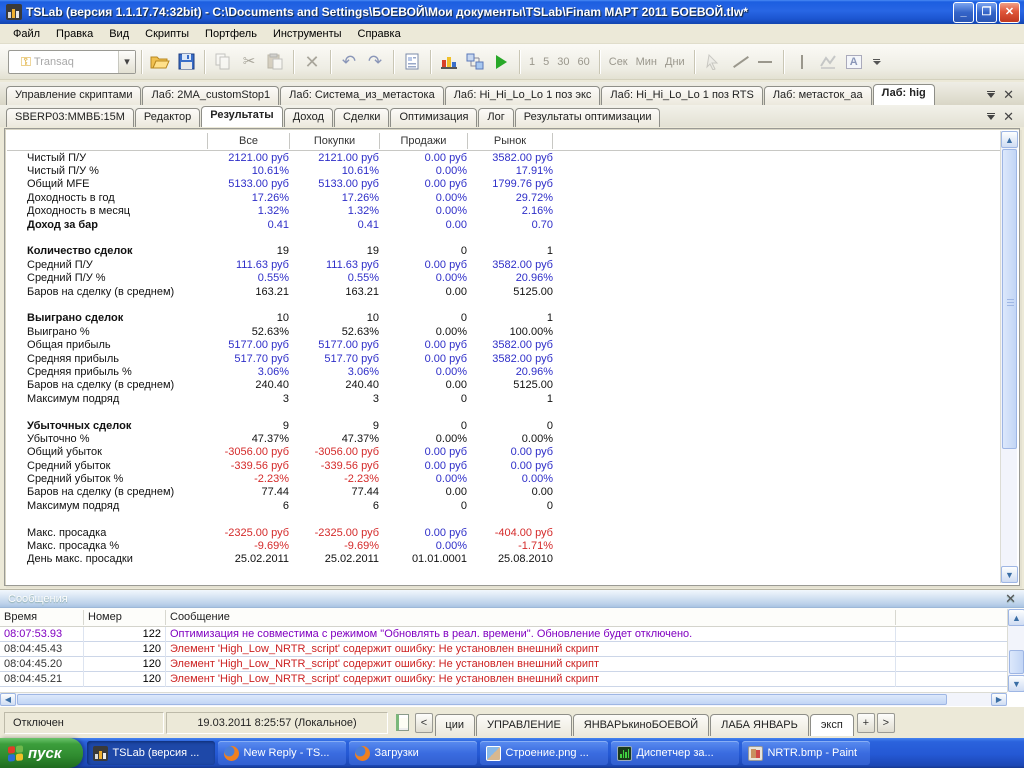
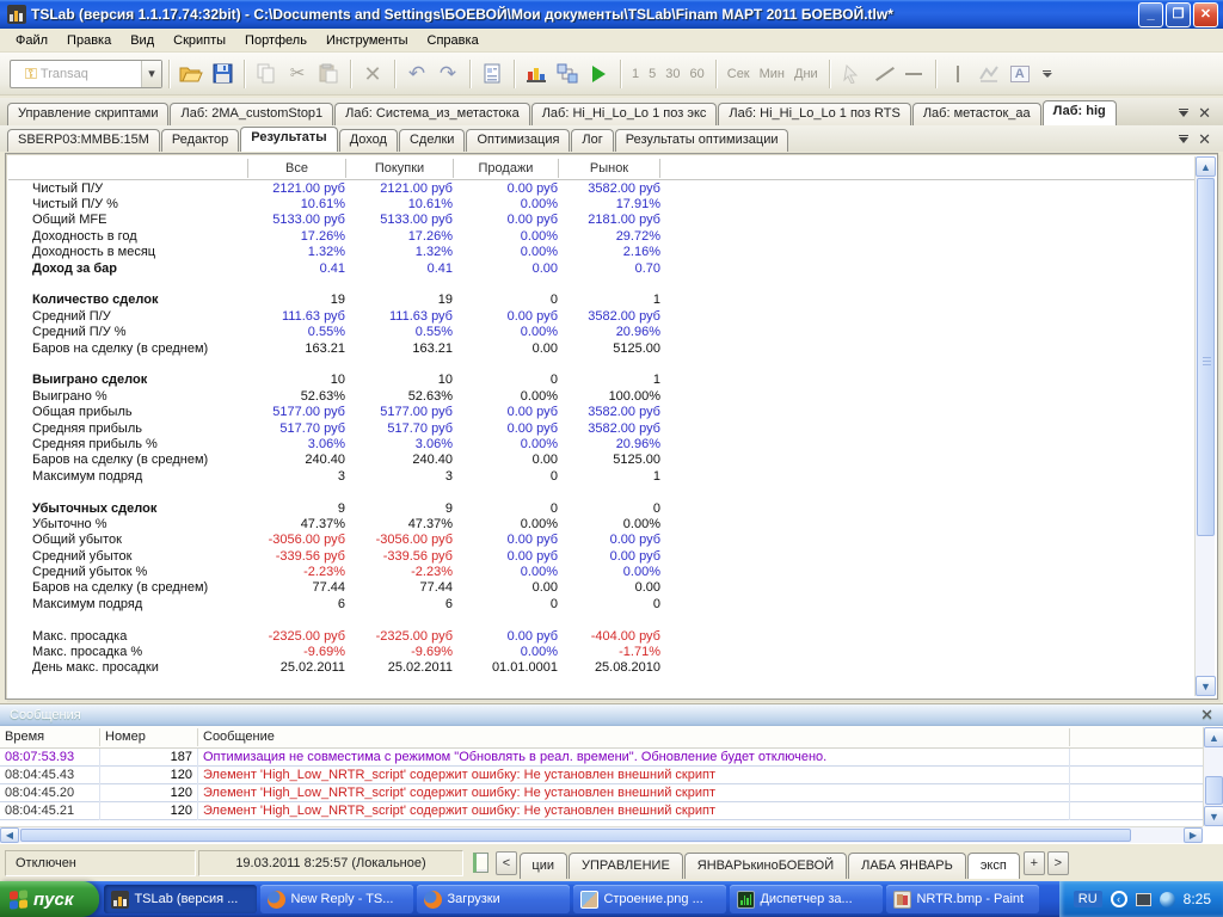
  TSLab (версия 1.1.17.74:32bit) - C:\Documents and Settings\БОЕВОЙ\Мои документы\TSLab\Finam МАРТ 2011 БОЕВОЙ.tlw*
  _
  ❐
  ✕
  Файл
  Правка
  Вид
  Скрипты
  Портфель
  Инструменты
  Справка
  ⚿
  Transaq
  ▾
  ✂
  ✕
  ↶
  ↷
  1
  5
  30
  60
  Сек
  Мин
  Дни
  A
  Управление скриптами
  Лаб: 2MA_customStop1
  Лаб: Система_из_метастока
  Лаб: Hi_Hi_Lo_Lo 1 поз экс
  Лаб: Hi_Hi_Lo_Lo 1 поз RTS
  Лаб: метасток_аа
  Лаб: hig
  ✕
  SBERP03:ММВБ:15М
  Редактор
  Результаты
  Доход
  Сделки
  Оптимизация
  Лог
  Результаты оптимизации
  ✕
  Все
  Покупки
  Продажи
  Рынок
  Чистый П/У
  2121.00 руб
  2121.00 руб
  0.00 руб
  3582.00 руб
  Чистый П/У %
  10.61%
  10.61%
  0.00%
  17.91%
  Общий MFE
  5133.00 руб
  5133.00 руб
  0.00 руб
- 1799.76 руб
+ 2181.00 руб
  Доходность в год
  17.26%
  17.26%
  0.00%
  29.72%
  Доходность в месяц
  1.32%
  1.32%
  0.00%
  2.16%
  Доход за бар
  0.41
  0.41
  0.00
  0.70
  Количество сделок
  19
  19
  0
  1
  Средний П/У
  111.63 руб
  111.63 руб
  0.00 руб
  3582.00 руб
  Средний П/У %
  0.55%
  0.55%
  0.00%
  20.96%
  Баров на сделку (в среднем)
  163.21
  163.21
  0.00
  5125.00
  Выиграно сделок
  10
  10
  0
  1
  Выиграно %
  52.63%
  52.63%
  0.00%
  100.00%
  Общая прибыль
  5177.00 руб
  5177.00 руб
  0.00 руб
  3582.00 руб
  Средняя прибыль
  517.70 руб
  517.70 руб
  0.00 руб
  3582.00 руб
  Средняя прибыль %
  3.06%
  3.06%
  0.00%
  20.96%
  Баров на сделку (в среднем)
  240.40
  240.40
  0.00
  5125.00
  Максимум подряд
  3
  3
  0
  1
  Убыточных сделок
  9
  9
  0
  0
  Убыточно %
  47.37%
  47.37%
  0.00%
  0.00%
  Общий убыток
  -3056.00 руб
  -3056.00 руб
  0.00 руб
  0.00 руб
  Средний убыток
  -339.56 руб
  -339.56 руб
  0.00 руб
  0.00 руб
  Средний убыток %
  -2.23%
  -2.23%
  0.00%
  0.00%
  Баров на сделку (в среднем)
  77.44
  77.44
  0.00
  0.00
  Максимум подряд
  6
  6
  0
  0
  Макс. просадка
  -2325.00 руб
  -2325.00 руб
  0.00 руб
  -404.00 руб
  Макс. просадка %
  -9.69%
  -9.69%
  0.00%
  -1.71%
  День макс. просадки
  25.02.2011
  25.02.2011
  01.01.0001
  25.08.2010
  ▲
  ▼
  Сообщения
  ✕
  Время
  Номер
  Сообщение
  08:07:53.93
- 122
+ 187
  Оптимизация не совместима с режимом "Обновлять в реал. времени". Обновление будет отключено.
  08:04:45.43
  120
  Элемент 'High_Low_NRTR_script' содержит ошибку: Не установлен внешний скрипт
  08:04:45.20
  120
  Элемент 'High_Low_NRTR_script' содержит ошибку: Не установлен внешний скрипт
  08:04:45.21
  120
  Элемент 'High_Low_NRTR_script' содержит ошибку: Не установлен внешний скрипт
  ▲
  ▼
  ◀
  ▶
  Отключен
  19.03.2011 8:25:57 (Локальное)
  <
  ции
  УПРАВЛЕНИЕ
  ЯНВАРЬкиноБОЕВОЙ
  ЛАБА ЯНВАРЬ
  эксп
  +
  >
  пуск
  TSLab (версия ...
  New Reply - TS...
  Загрузки
  Строение.png ...
  Диспетчер за...
  NRTR.bmp - Paint
+ RU
+ ‹
+ 8:25
